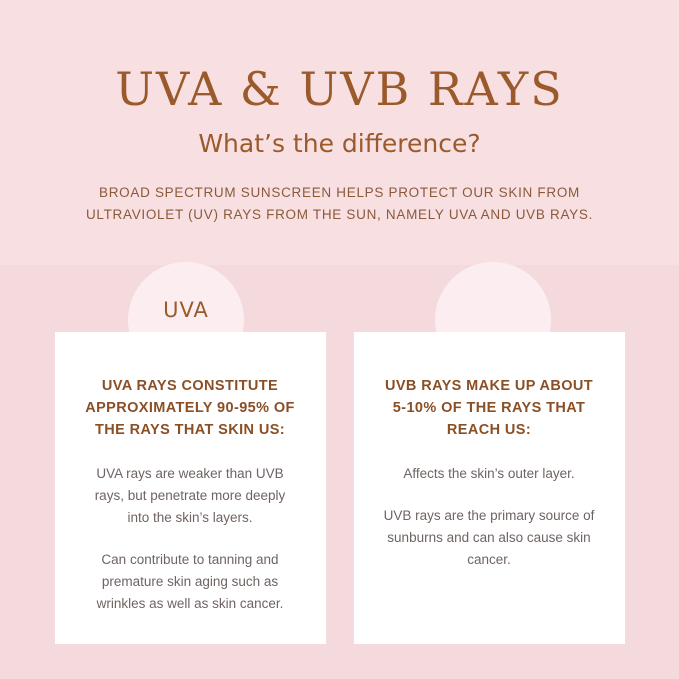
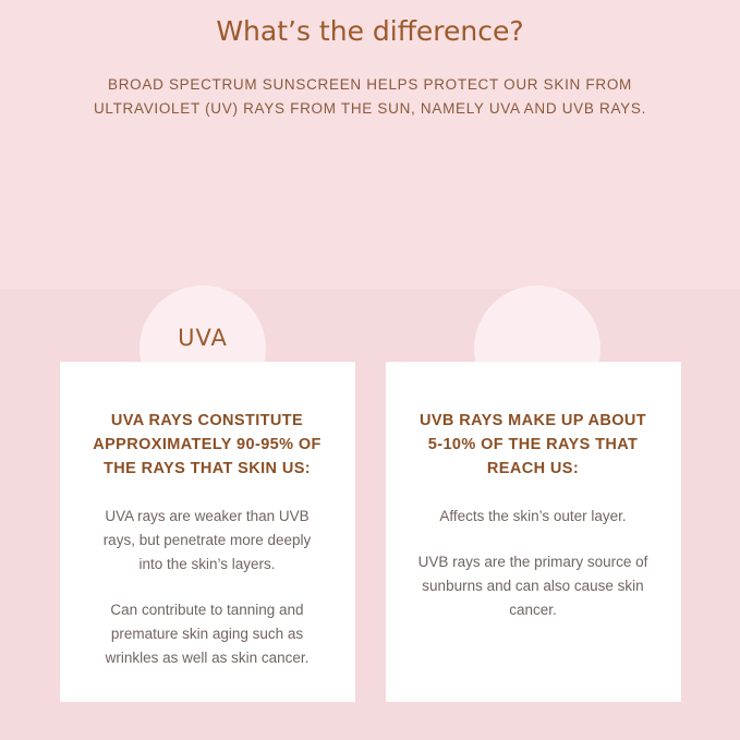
- UVA & UVB RAYS
  What’s the difference?
  BROAD SPECTRUM SUNSCREEN HELPS PROTECT OUR SKIN FROM ULTRAVIOLET (UV) RAYS FROM THE SUN, NAMELY UVA AND UVB RAYS.
  UVA
  UVA RAYS CONSTITUTE APPROXIMATELY 90-95% OF THE RAYS THAT SKIN US:
  UVA rays are weaker than UVB rays, but penetrate more deeply into the skin’s layers.
  Can contribute to tanning and premature skin aging such as wrinkles as well as skin cancer.
  UVB RAYS MAKE UP ABOUT 5-10% OF THE RAYS THAT REACH US:
  Affects the skin’s outer layer.
  UVB rays are the primary source of sunburns and can also cause skin cancer.
